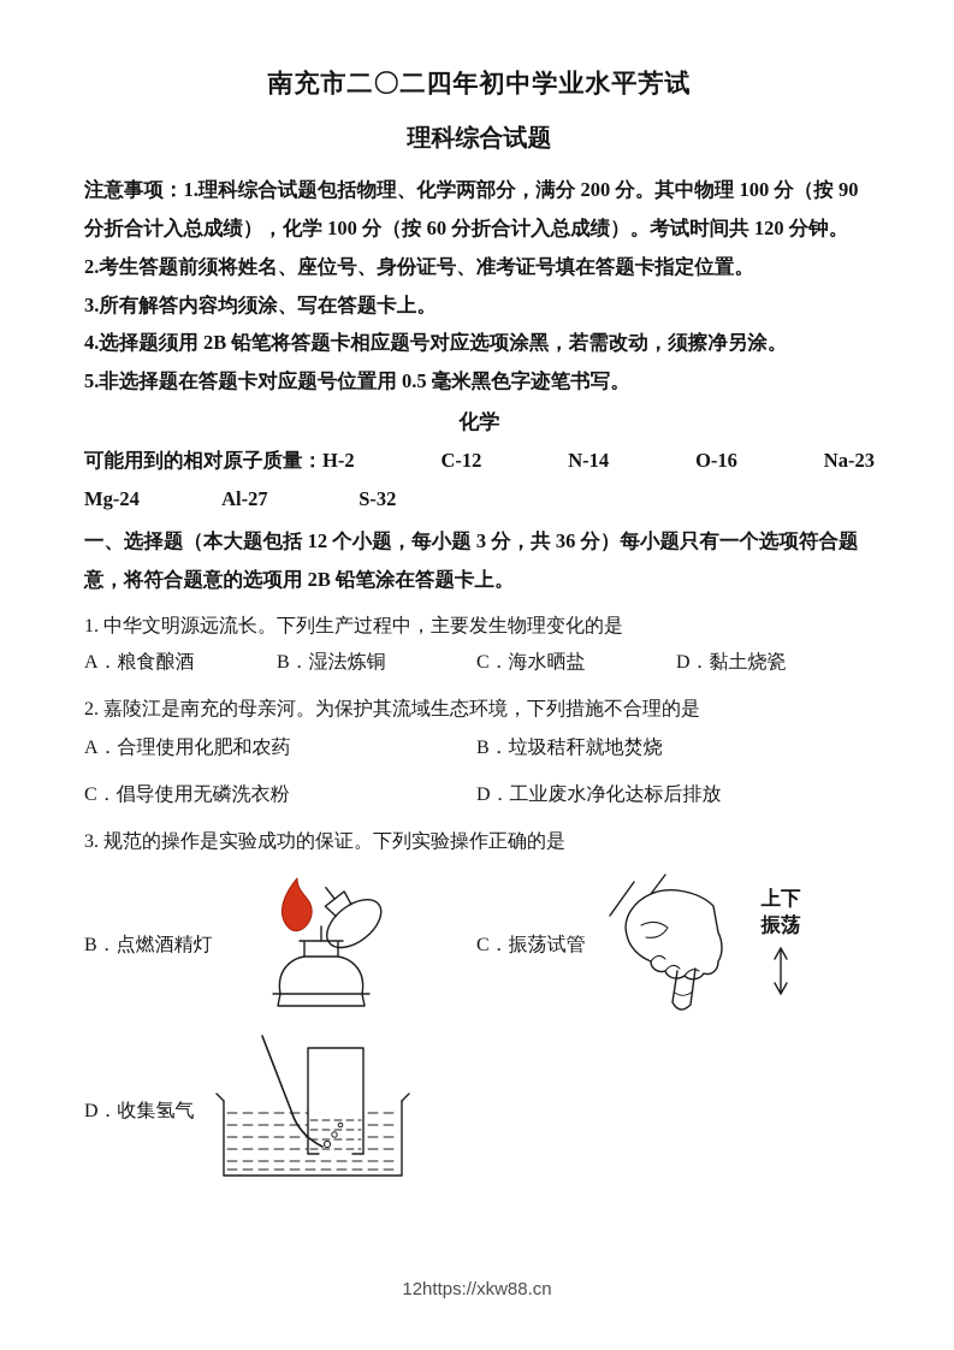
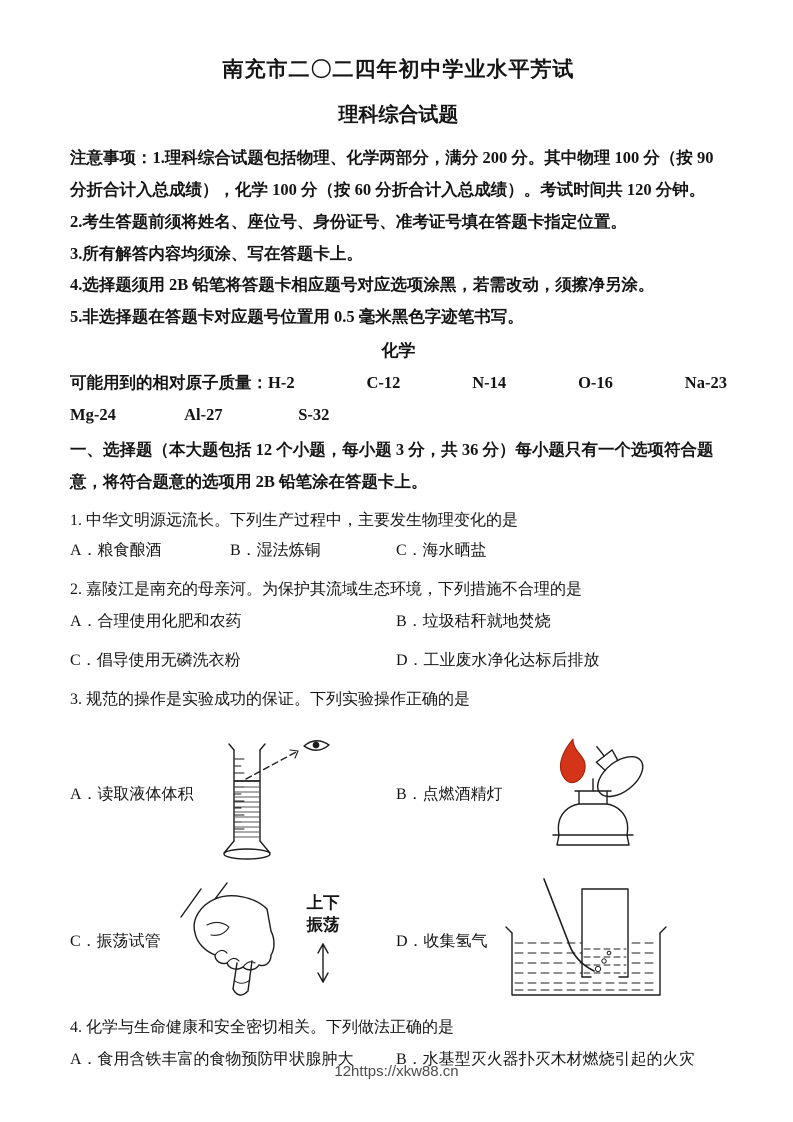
  南充市二〇二四年初中学业水平芳试
  理科综合试题
  注意事项：1.理科综合试题包括物理、化学两部分，满分 200 分。其中物理 100 分（按 90 分折合计入总成绩），化学 100 分（按 60 分折合计入总成绩）。考试时间共 120 分钟。
  2.考生答题前须将姓名、座位号、身份证号、准考证号填在答题卡指定位置。
  3.所有解答内容均须涂、写在答题卡上。
  4.选择题须用 2B 铅笔将答题卡相应题号对应选项涂黑，若需改动，须擦净另涂。
  5.非选择题在答题卡对应题号位置用 0.5 毫米黑色字迹笔书写。
  化学
  可能用到的相对原子质量：H-2
  C-12
  N-14
  O-16
  Na-23
  Mg-24 Al-27 S-32
  一、选择题（本大题包括 12 个小题，每小题 3 分，共 36 分）每小题只有一个选项符合题意，将符合题意的选项用 2B 铅笔涂在答题卡上。
  1. 中华文明源远流长。下列生产过程中，主要发生物理变化的是
  A．粮食酿酒
  B．湿法炼铜
  C．海水晒盐
- D．黏土烧瓷
  2. 嘉陵江是南充的母亲河。为保护其流域生态环境，下列措施不合理的是
  A．合理使用化肥和农药
  B．垃圾秸秆就地焚烧
  C．倡导使用无磷洗衣粉
  D．工业废水净化达标后排放
  3. 规范的操作是实验成功的保证。下列实验操作正确的是
+ A．读取液体体积
  B．点燃酒精灯
  C．振荡试管
  上下
  振荡
  D．收集氢气
+ 4. 化学与生命健康和安全密切相关。下列做法正确的是
+ A．食用含铁丰富的食物预防甲状腺肿大
+ B．水基型灭火器扑灭木材燃烧引起的火灾
  12https://xkw88.cn
